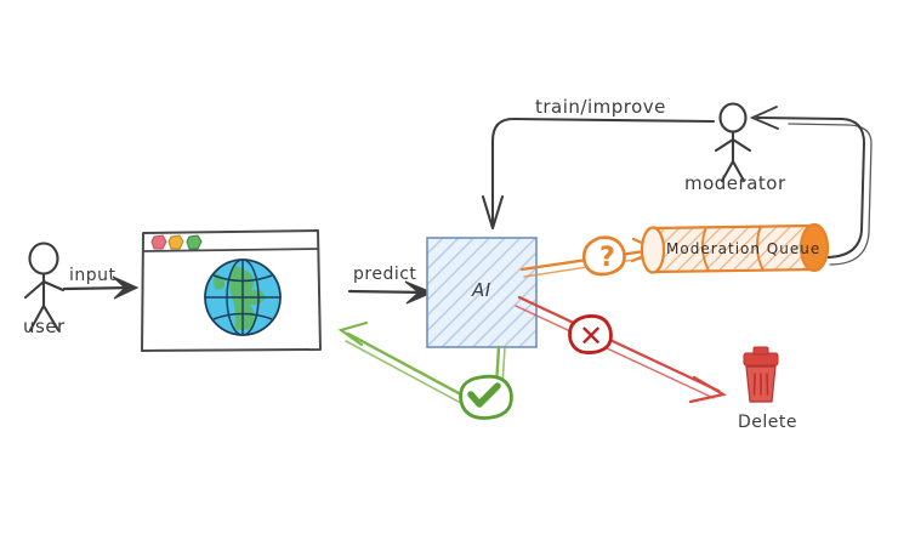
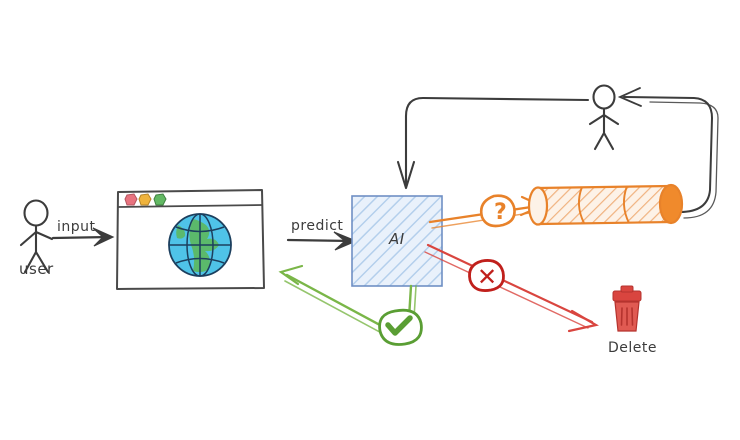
  user
  input
  predict
  AI
- train/improve
- moderator
- Moderation Queue
  ?
  ✕
  Delete
